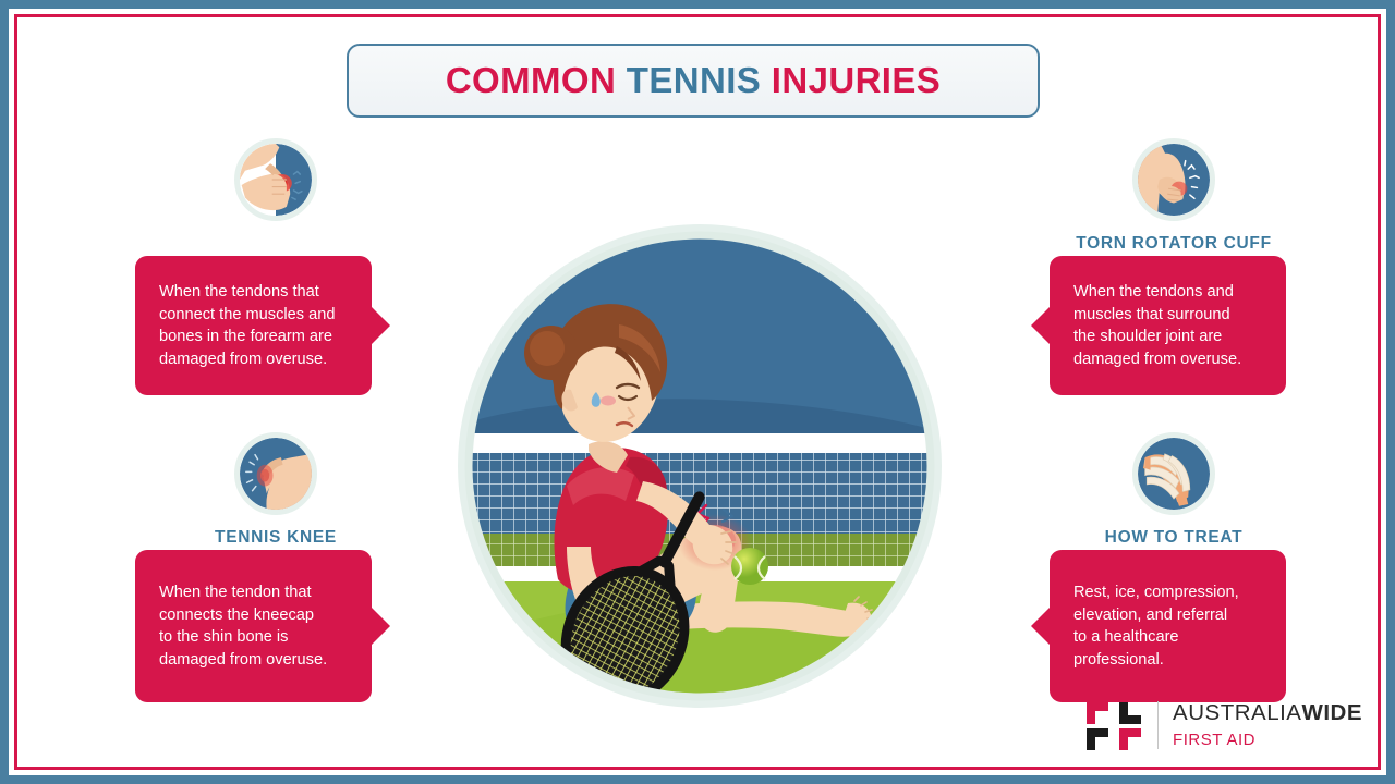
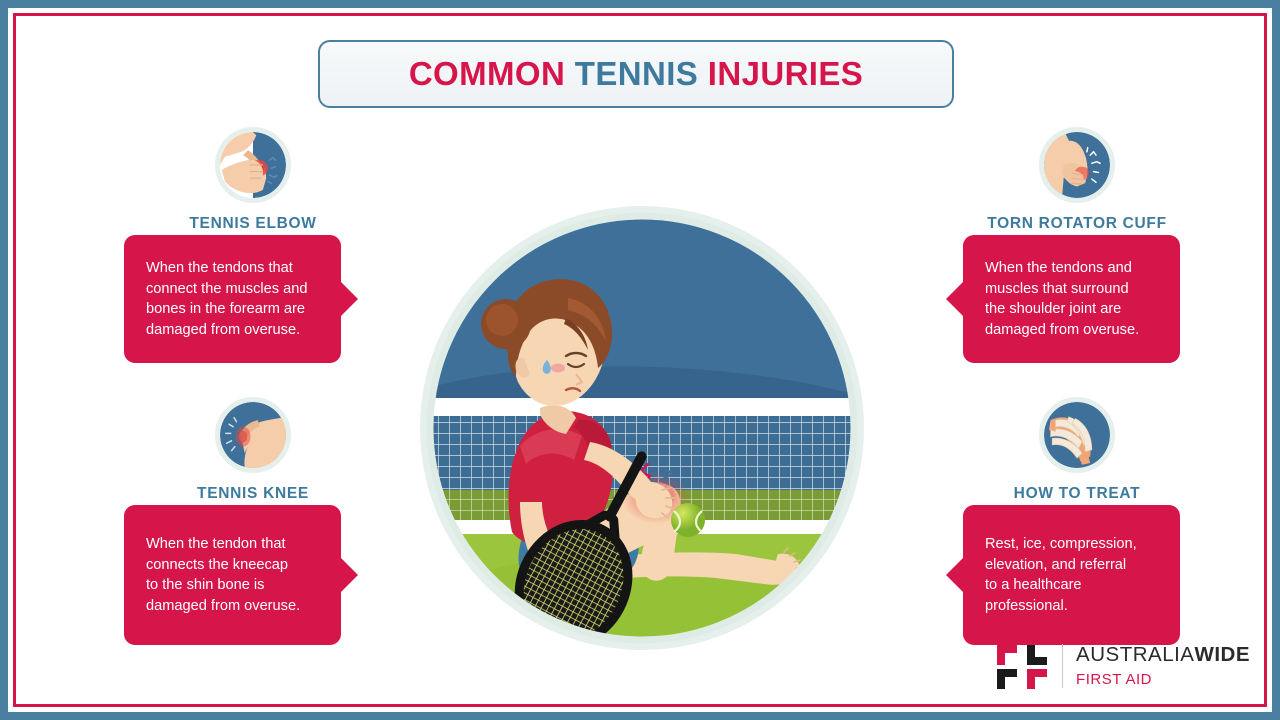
  COMMON TENNIS INJURIES
+ TENNIS ELBOW
  When the tendons that
  connect the muscles and
  bones in the forearm are
  damaged from overuse.
  TENNIS KNEE
  When the tendon that
  connects the kneecap
  to the shin bone is
  damaged from overuse.
  TORN ROTATOR CUFF
  When the tendons and
  muscles that surround
  the shoulder joint are
  damaged from overuse.
  HOW TO TREAT
  Rest, ice, compression,
  elevation, and referral
  to a healthcare
  professional.
  AUSTRALIAWIDE
  FIRST AID
